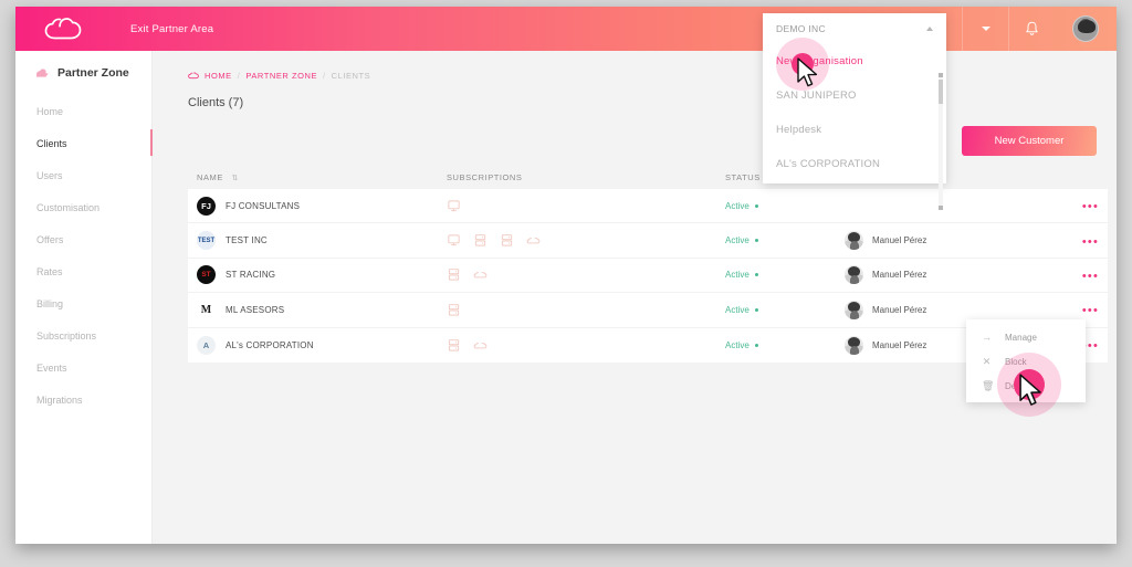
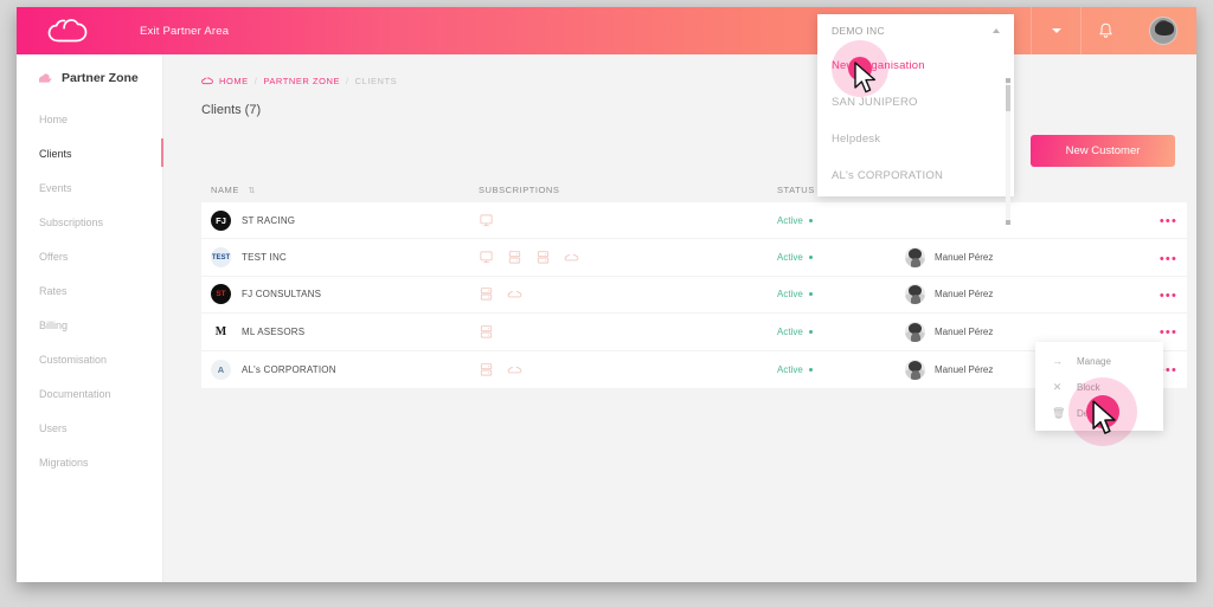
  Exit Partner Area
  Partner Zone
  Home
  Clients
- Users
+ Events
- Customisation
+ Subscriptions
  Offers
  Rates
  Billing
- Subscriptions
+ Customisation
+ Documentation
- Events
+ Users
  Migrations
  HOME
  PARTNER ZONE
  CLIENTS
  Clients (7)
  New Customer
  NAME
  SUBSCRIPTIONS
  STATUS
  FJ
- FJ CONSULTANS
+ ST RACING
  Active
  •••
  TEST INC
  Active
  Manuel Pérez
  •••
- ST RACING
+ FJ CONSULTANS
  Active
  Manuel Pérez
  •••
  M
  ML ASESORS
  Active
  Manuel Pérez
  •••
  A
  AL's CORPORATION
  Active
  Manuel Pérez
  DEMO INC
  Neganisation
  SAN JUNIPERO
  Helpdesk
  AL's CORPORATION
  →
  Manage
  ✕
  Block
  🗑
